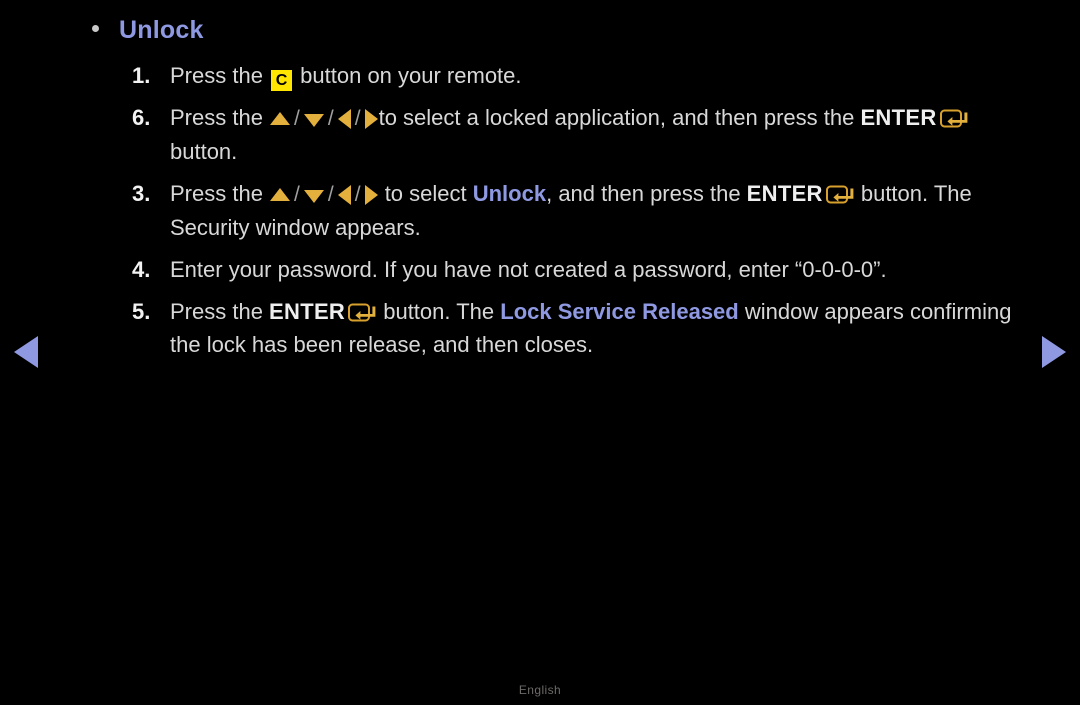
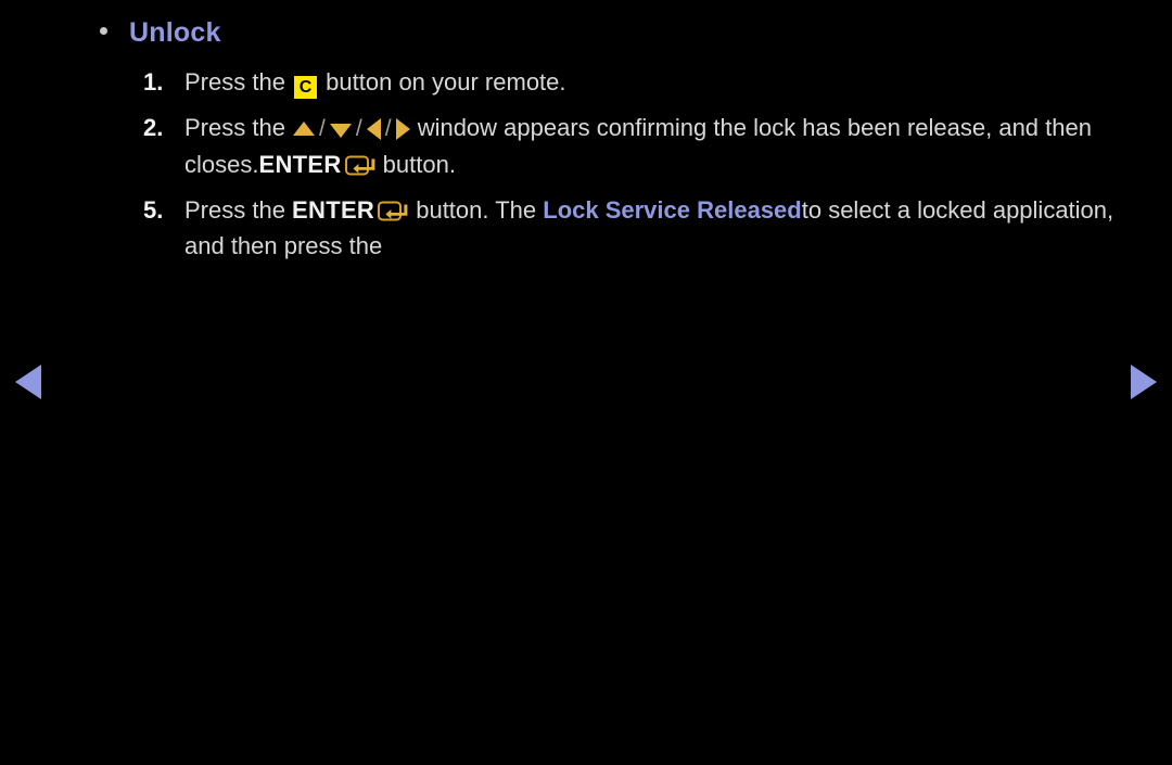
  Unlock
  1.
  Press the C button on your remote.
- 6.
+ 2.
- Press the / / / to select a locked application, and then press the ENTER button.
+ Press the / / / window appears confirming the lock has been release, and then closes.ENTER button.
- 3.
- Press the / / / to select Unlock, and then press the ENTER button. The Security window appears.
- 4.
- Enter your password. If you have not created a password, enter “0-0-0-0”.
  5.
- Press the ENTER button. The Lock Service Released window appears confirming the lock has been release, and then closes.
+ Press the ENTER button. The Lock Service Releasedto select a locked application, and then press the
- English
